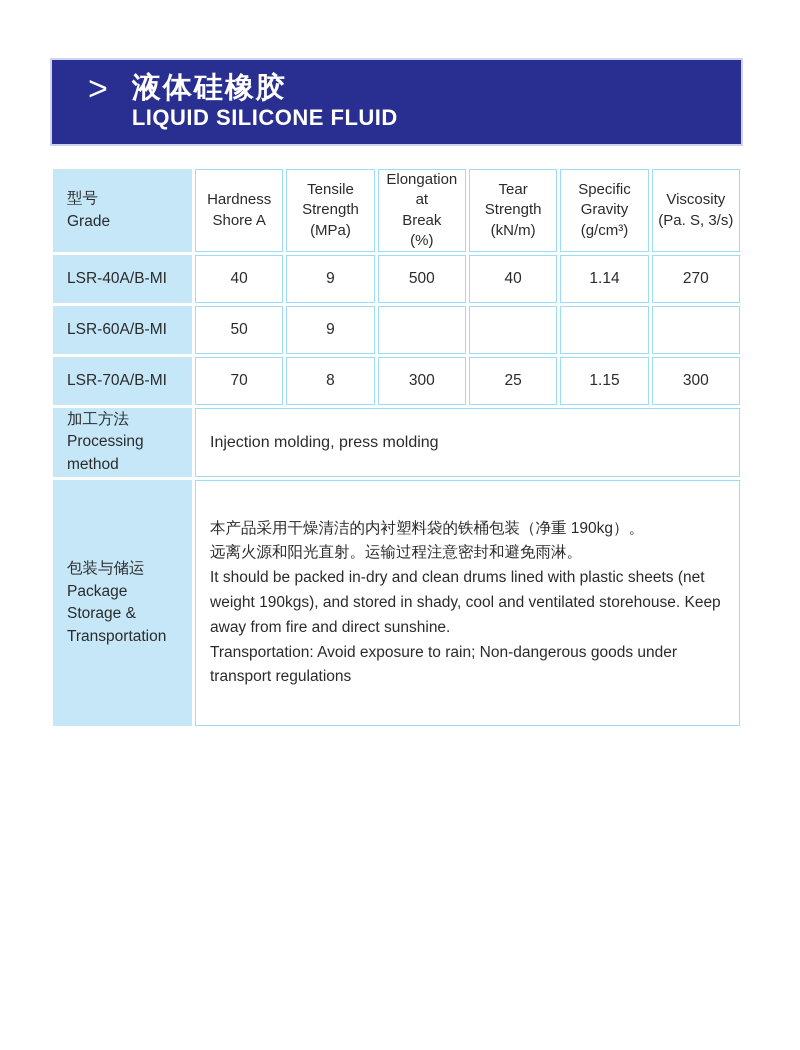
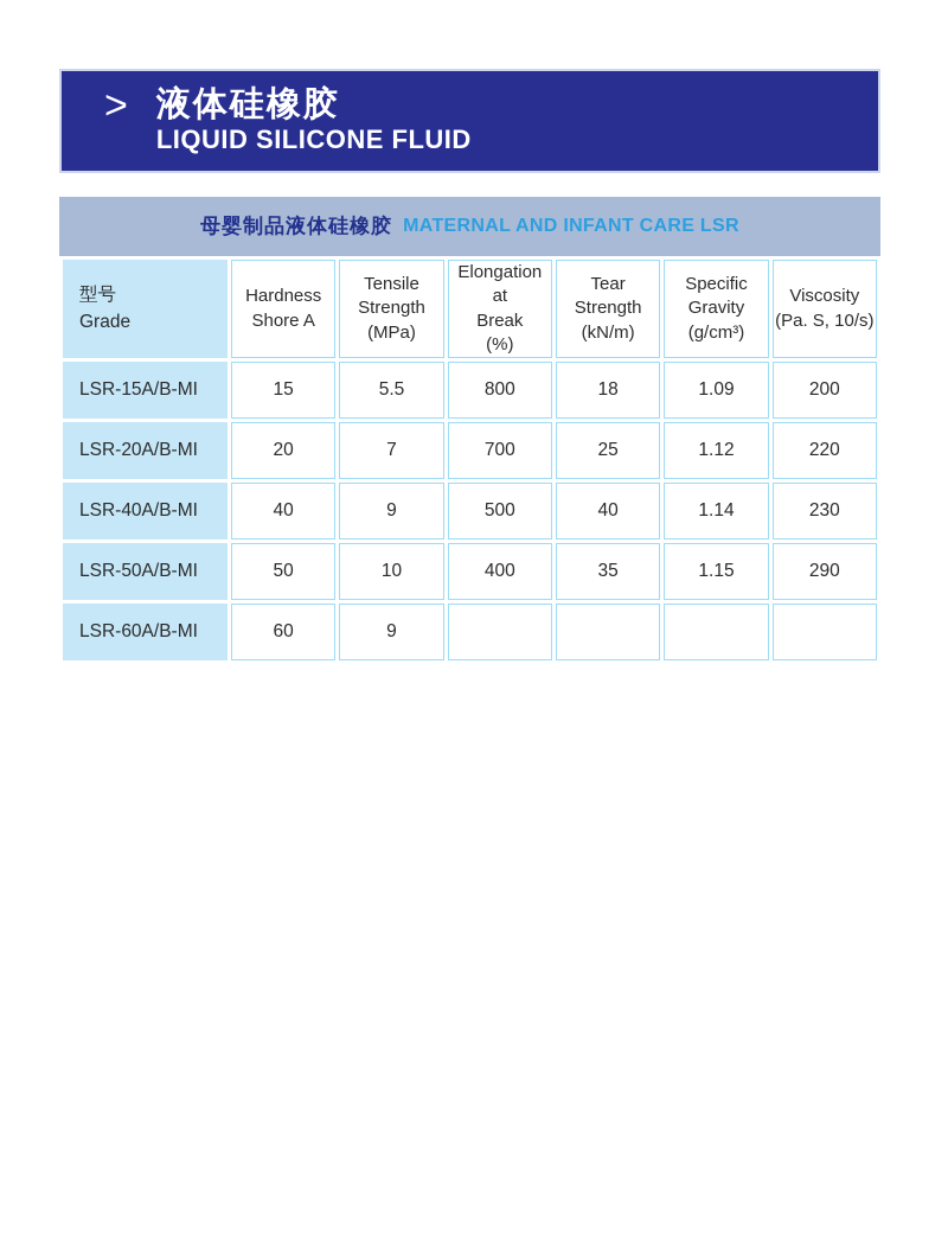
  >
  液体硅橡胶
  LIQUID SILICONE FLUID
+ 母婴制品液体硅橡胶
+ MATERNAL AND INFANT CARE LSR
- 型号 Grade	Hardness Shore A	Tensile Strength (MPa)	Elongation at Break (%)	Tear Strength (kN/m)	Specific Gravity (g/cm³)	Viscosity (Pa. S, 3/s)
+ 型号 Grade	Hardness Shore A	Tensile Strength (MPa)	Elongation at Break (%)	Tear Strength (kN/m)	Specific Gravity (g/cm³)	Viscosity (Pa. S, 10/s)
+ LSR-15A/B-MI	15	5.5	800	18	1.09	200
+ LSR-20A/B-MI	20	7	700	25	1.12	220
- LSR-40A/B-MI	40	9	500	40	1.14	270
+ LSR-40A/B-MI	40	9	500	40	1.14	230
+ LSR-50A/B-MI	50	10	400	35	1.15	290
- LSR-60A/B-MI	50	9
+ LSR-60A/B-MI	60	9
- LSR-70A/B-MI	70	8	300	25	1.15	300
- 加工方法 Processing method	Injection molding, press molding
- 包装与储运 Package Storage & Transportation	本产品采用干燥清洁的内衬塑料袋的铁桶包装（净重 190kg）。 远离火源和阳光直射。运输过程注意密封和避免雨淋。 It should be packed in-dry and clean drums lined with plastic sheets (net weight 190kgs), and stored in shady, cool and ventilated storehouse. Keep away from fire and direct sunshine. Transportation: Avoid exposure to rain; Non-dangerous goods under transport regulations
